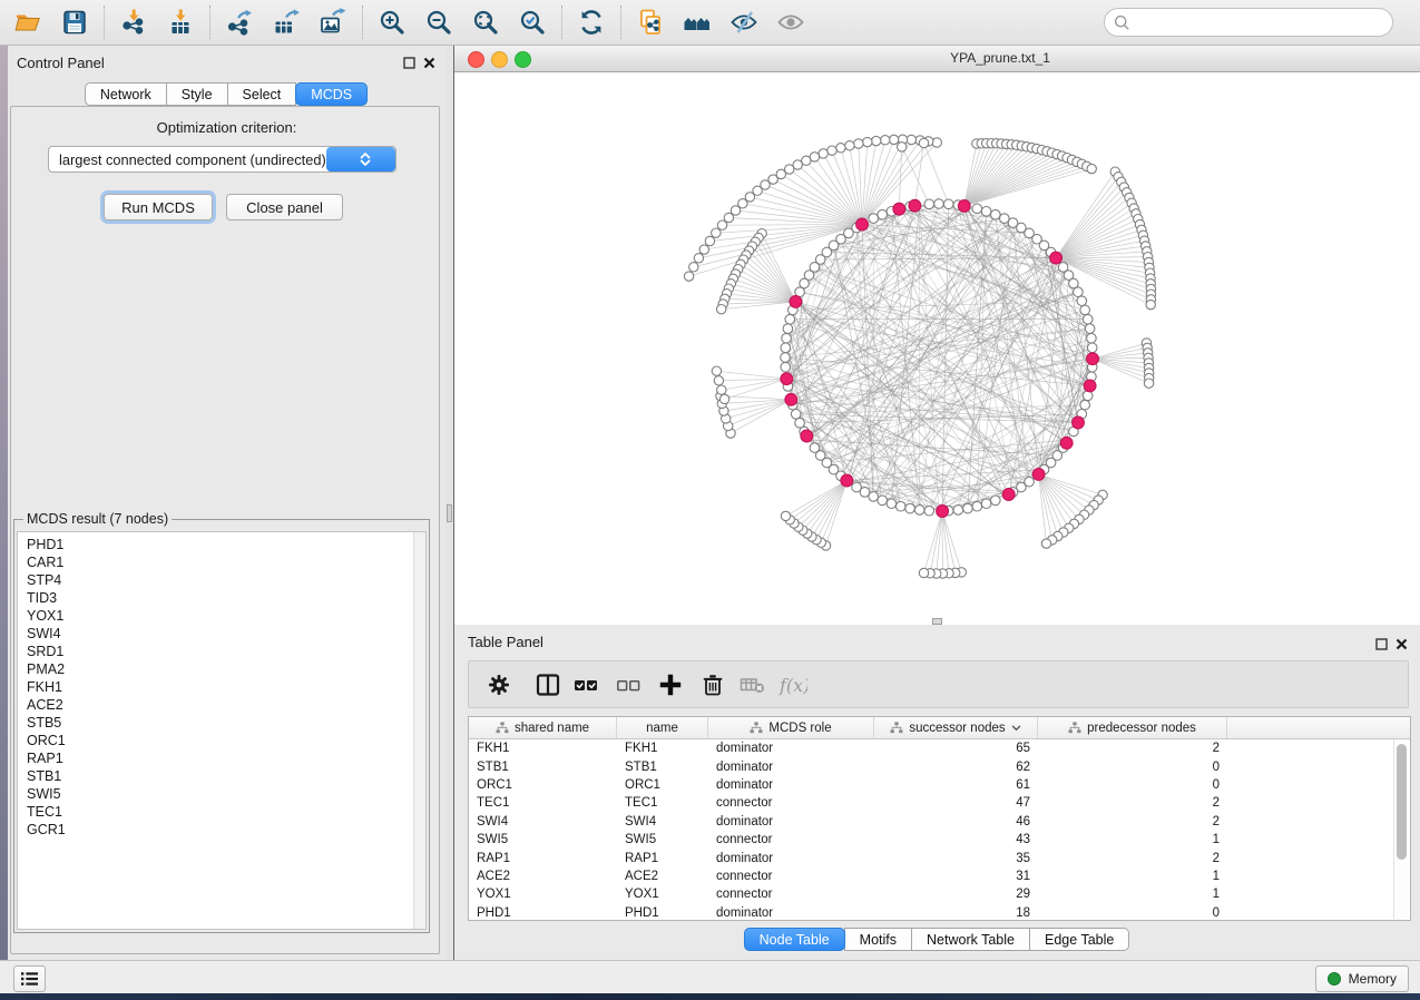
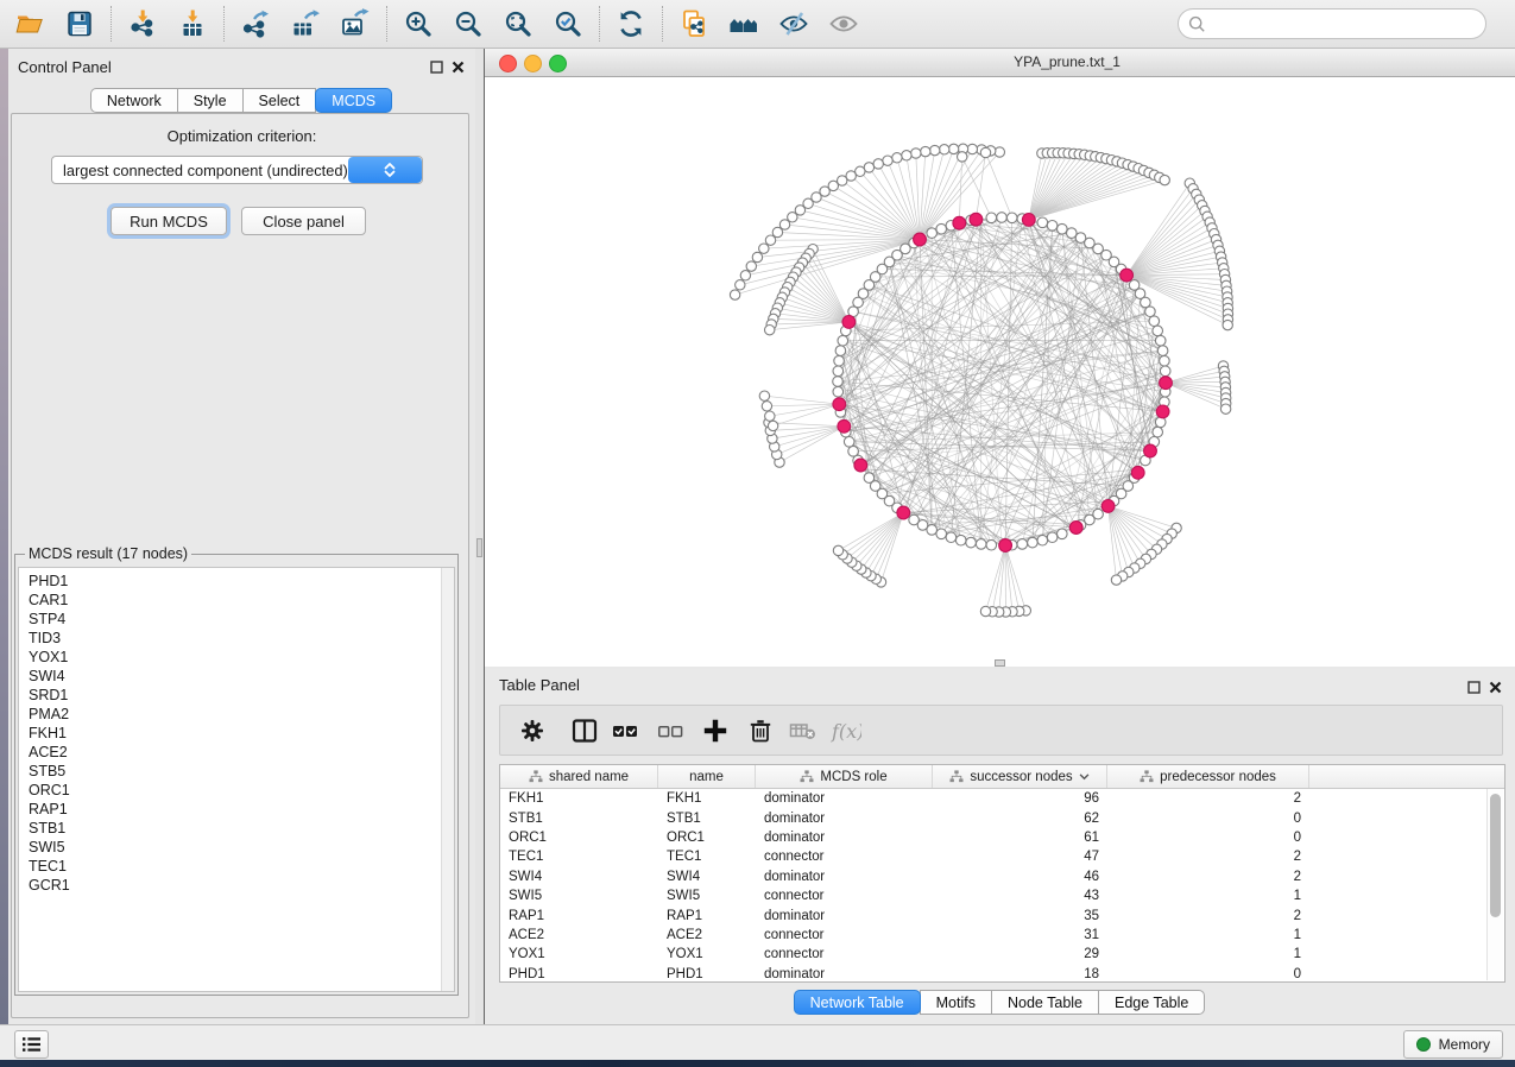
  Control Panel
  Network
  Style
  Select
  MCDS
  Optimization criterion:
  largest connected component (undirected)
  Run MCDS
  Close panel
- MCDS result (7 nodes)
+ MCDS result (17 nodes)
  PHD1
  CAR1
  STP4
  TID3
  YOX1
  SWI4
  SRD1
  PMA2
  FKH1
  ACE2
  STB5
  ORC1
  RAP1
  STB1
  SWI5
  TEC1
  GCR1
  YPA_prune.txt_1
  Table Panel
  f(x)
  shared name
  name
  MCDS role
  successor nodes
  predecessor nodes
  FKH1
  FKH1
  dominator
- 65
+ 96
  2
  STB1
  STB1
  dominator
  62
  0
  ORC1
  ORC1
  dominator
  61
  0
  TEC1
  TEC1
  connector
  47
  2
  SWI4
  SWI4
  dominator
  46
  2
  SWI5
  SWI5
  connector
  43
  1
  RAP1
  RAP1
  dominator
  35
  2
  ACE2
  ACE2
  connector
  31
  1
  YOX1
  YOX1
  connector
  29
  1
  PHD1
  PHD1
  dominator
  18
  0
- Node Table
+ Network Table
  Motifs
- Network Table
+ Node Table
  Edge Table
  Memory
